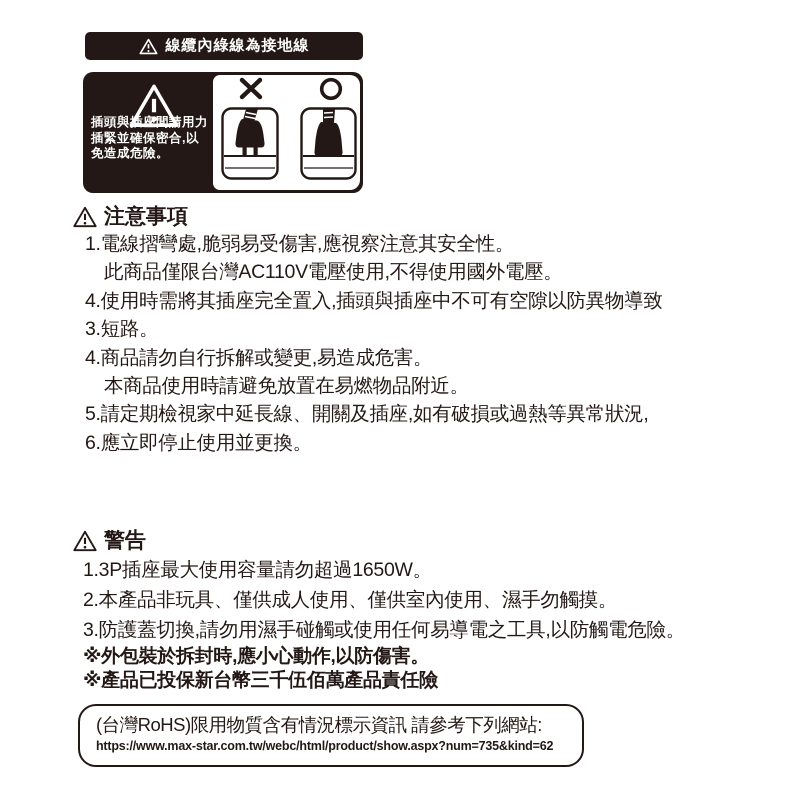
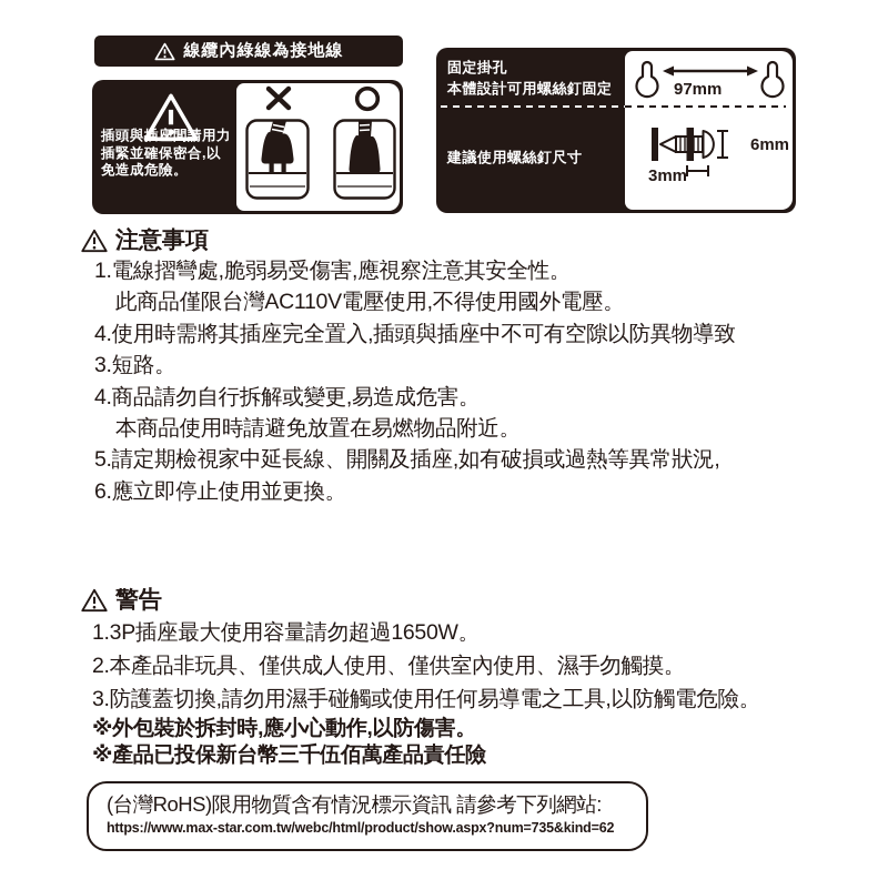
  線纜內綠線為接地線
  插頭與插座間請用力
  插緊並確保密合,以
  免造成危險。
+ 固定掛孔
+ 本體設計可用螺絲釘固定
+ 建議使用螺絲釘尺寸
+ 97mm
+ 6mm
+ 3mm
  注意事項
  1.電線摺彎處,脆弱易受傷害,應視察注意其安全性。
  此商品僅限台灣AC110V電壓使用,不得使用國外電壓。
  4.使用時需將其插座完全置入,插頭與插座中不可有空隙以防異物導致
  3.短路。
  4.商品請勿自行拆解或變更,易造成危害。
  本商品使用時請避免放置在易燃物品附近。
  5.請定期檢視家中延長線、開關及插座,如有破損或過熱等異常狀況,
  6.應立即停止使用並更換。
  警告
  1.3P插座最大使用容量請勿超過1650W。
  2.本產品非玩具、僅供成人使用、僅供室內使用、濕手勿觸摸。
  3.防護蓋切換,請勿用濕手碰觸或使用任何易導電之工具,以防觸電危險。
  ※外包裝於拆封時,應小心動作,以防傷害。
  ※產品已投保新台幣三千伍佰萬產品責任險
  (台灣RoHS)限用物質含有情況標示資訊 請參考下列網站:
  https://www.max-star.com.tw/webc/html/product/show.aspx?num=735&kind=62
